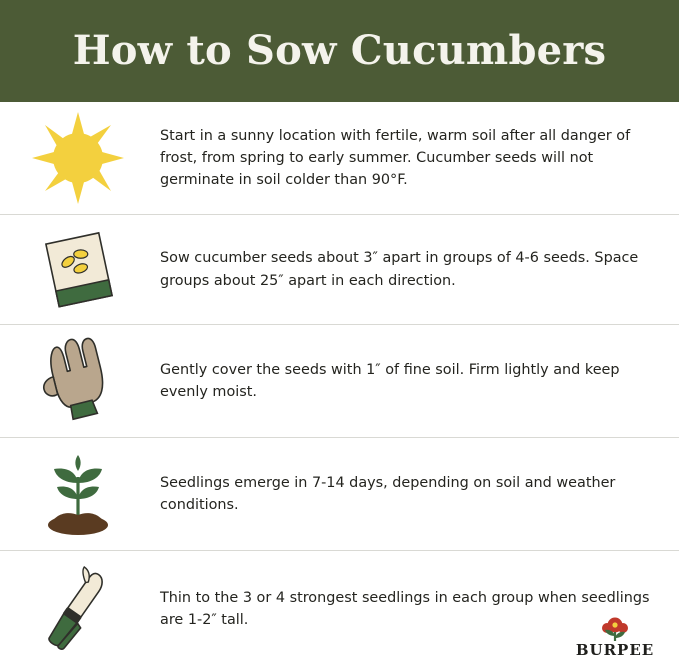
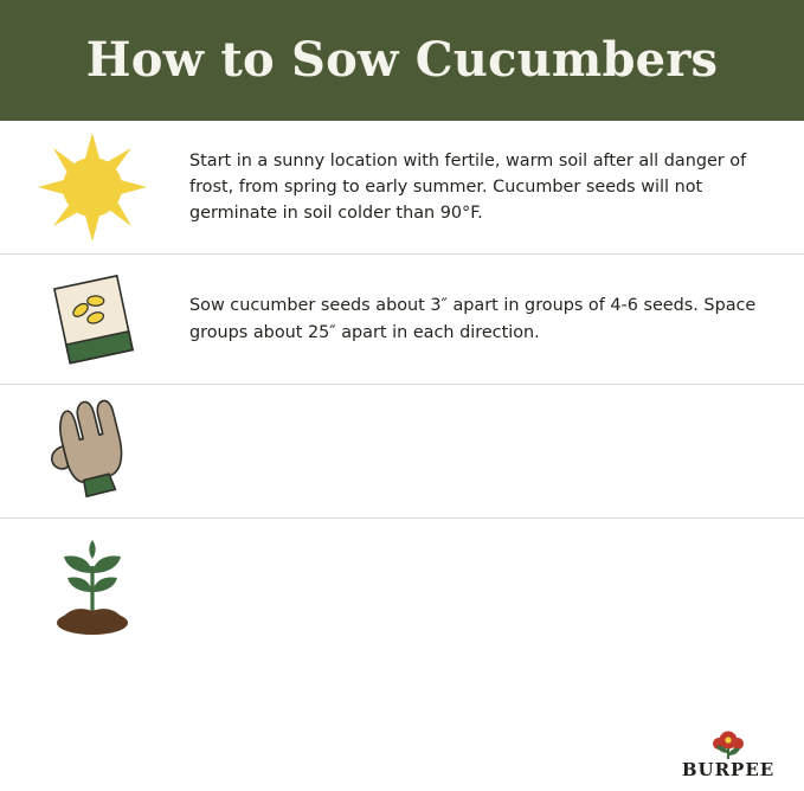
  How to Sow Cucumbers
  Start in a sunny location with fertile, warm soil after all danger of frost, from spring to early summer. Cucumber seeds will not germinate in soil colder than 90°F.
  Sow cucumber seeds about 3″ apart in groups of 4-6 seeds. Space groups about 25″ apart in each direction.
- Gently cover the seeds with 1″ of fine soil. Firm lightly and keep evenly moist.
- Seedlings emerge in 7-14 days, depending on soil and weather conditions.
- Thin to the 3 or 4 strongest seedlings in each group when seedlings are 1-2″ tall.
  BURPEE
